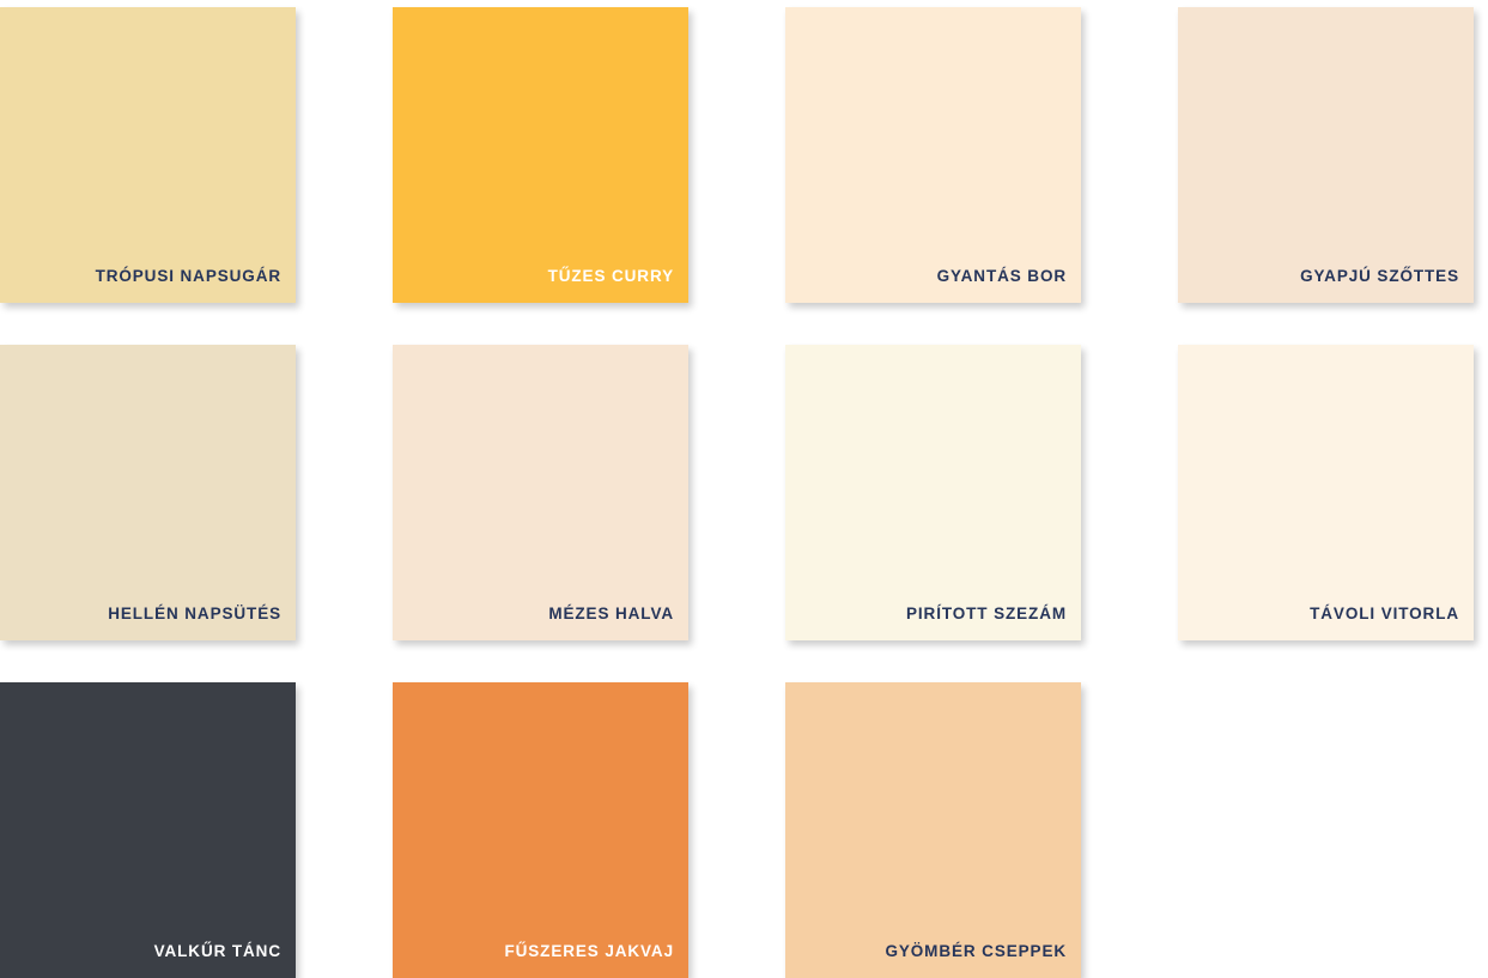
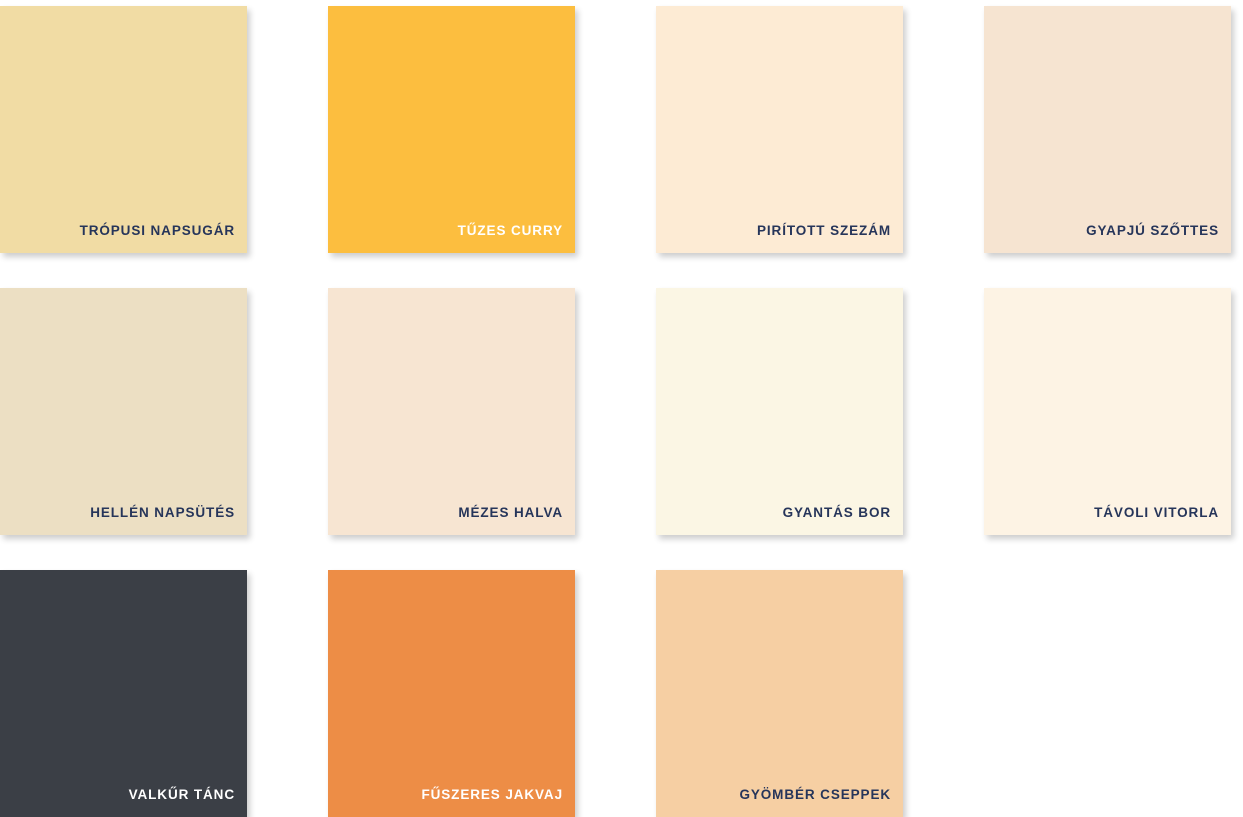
  TRÓPUSI NAPSUGÁR
  TŰZES CURRY
- GYANTÁS BOR
+ PIRÍTOTT SZEZÁM
  GYAPJÚ SZŐTTES
  HELLÉN NAPSÜTÉS
  MÉZES HALVA
- PIRÍTOTT SZEZÁM
+ GYANTÁS BOR
  TÁVOLI VITORLA
  VALKŰR TÁNC
  FŰSZERES JAKVAJ
  GYÖMBÉR CSEPPEK
